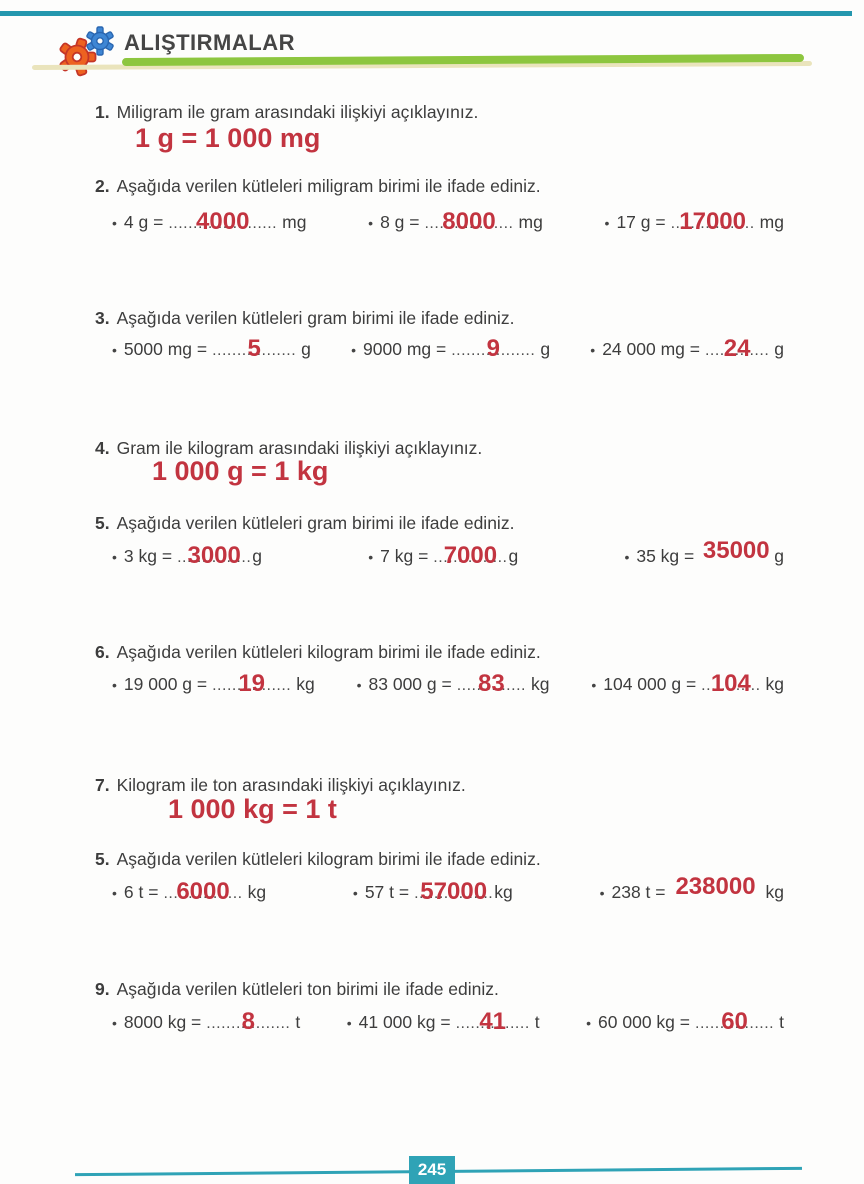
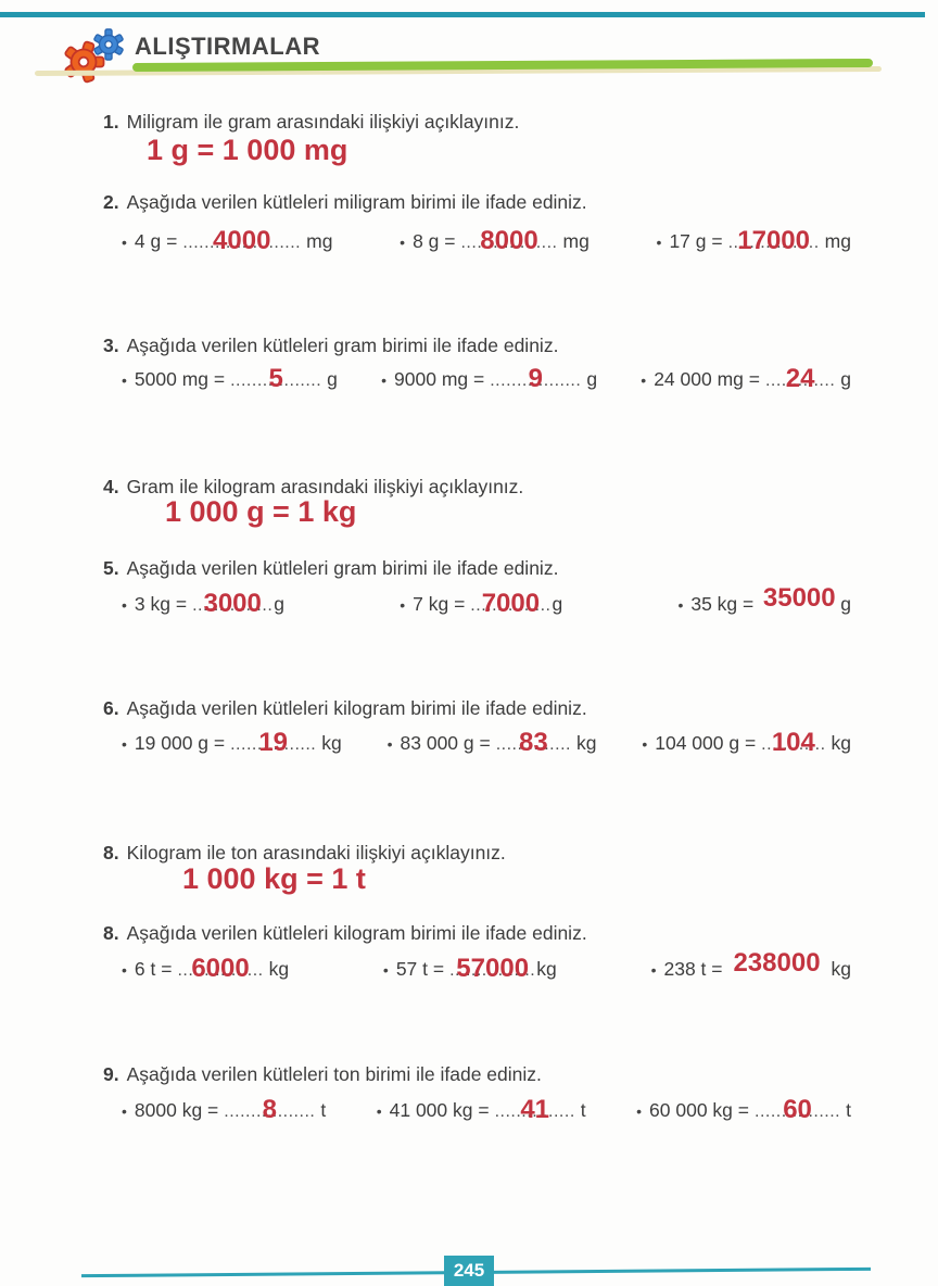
  ALIŞTIRMALAR
  1. Miligram ile gram arasındaki ilişkiyi açıklayınız.
  1 g = 1 000 mg
  2. Aşağıda verilen kütleleri miligram birimi ile ifade ediniz.
  •
  4 g =
  ......................
  4000
  mg
  •
  8 g =
  ..................
  8000
  mg
  •
  17 g =
  .................
  17000
  mg
  3. Aşağıda verilen kütleleri gram birimi ile ifade ediniz.
  •
  5000 mg =
  .................
  5
  g
  •
  9000 mg =
  .................
  9
  g
  •
  24 000 mg =
  .............
  24
  g
  4. Gram ile kilogram arasındaki ilişkiyi açıklayınız.
  1 000 g = 1 kg
  5. Aşağıda verilen kütleleri gram birimi ile ifade ediniz.
  •
  3 kg =
  ...............
  3000
  g
  •
  7 kg =
  ...............
  7000
  g
  •
  35 kg =
  35000
  g
  6. Aşağıda verilen kütleleri kilogram birimi ile ifade ediniz.
  •
  19 000 g =
  ................
  19
  kg
  •
  83 000 g =
  ..............
  83
  kg
  •
  104 000 g =
  ............
  104
  kg
- 7. Kilogram ile ton arasındaki ilişkiyi açıklayınız.
+ 8. Kilogram ile ton arasındaki ilişkiyi açıklayınız.
  1 000 kg = 1 t
- 5. Aşağıda verilen kütleleri kilogram birimi ile ifade ediniz.
+ 8. Aşağıda verilen kütleleri kilogram birimi ile ifade ediniz.
  •
  6 t =
  ................
  6000
  kg
  •
  57 t =
  ................
  57000
  kg
  •
  238 t =
  238000
  kg
  9. Aşağıda verilen kütleleri ton birimi ile ifade ediniz.
  •
  8000 kg =
  .................
  8
  t
  •
  41 000 kg =
  ...............
  41
  t
  •
  60 000 kg =
  ................
  60
  t
  245
